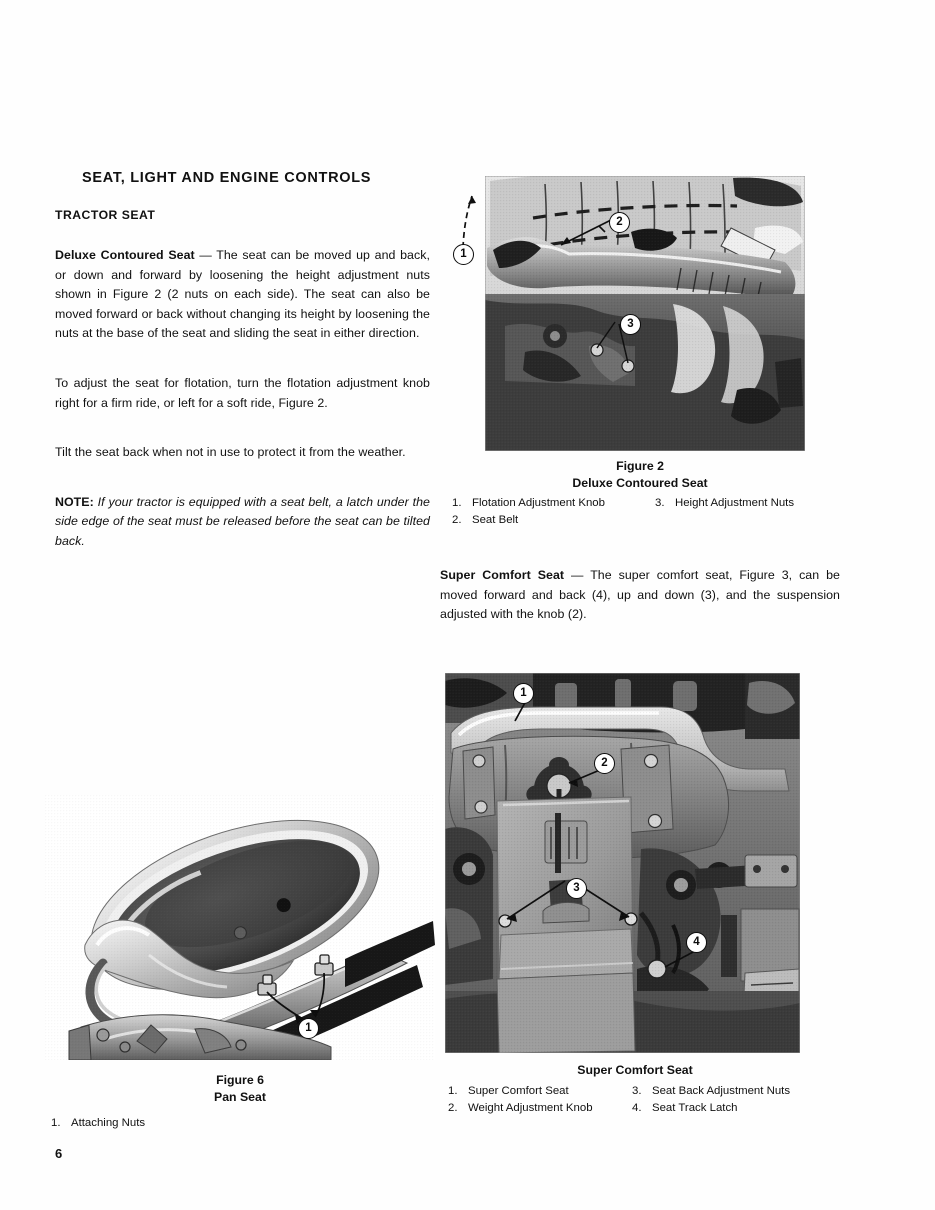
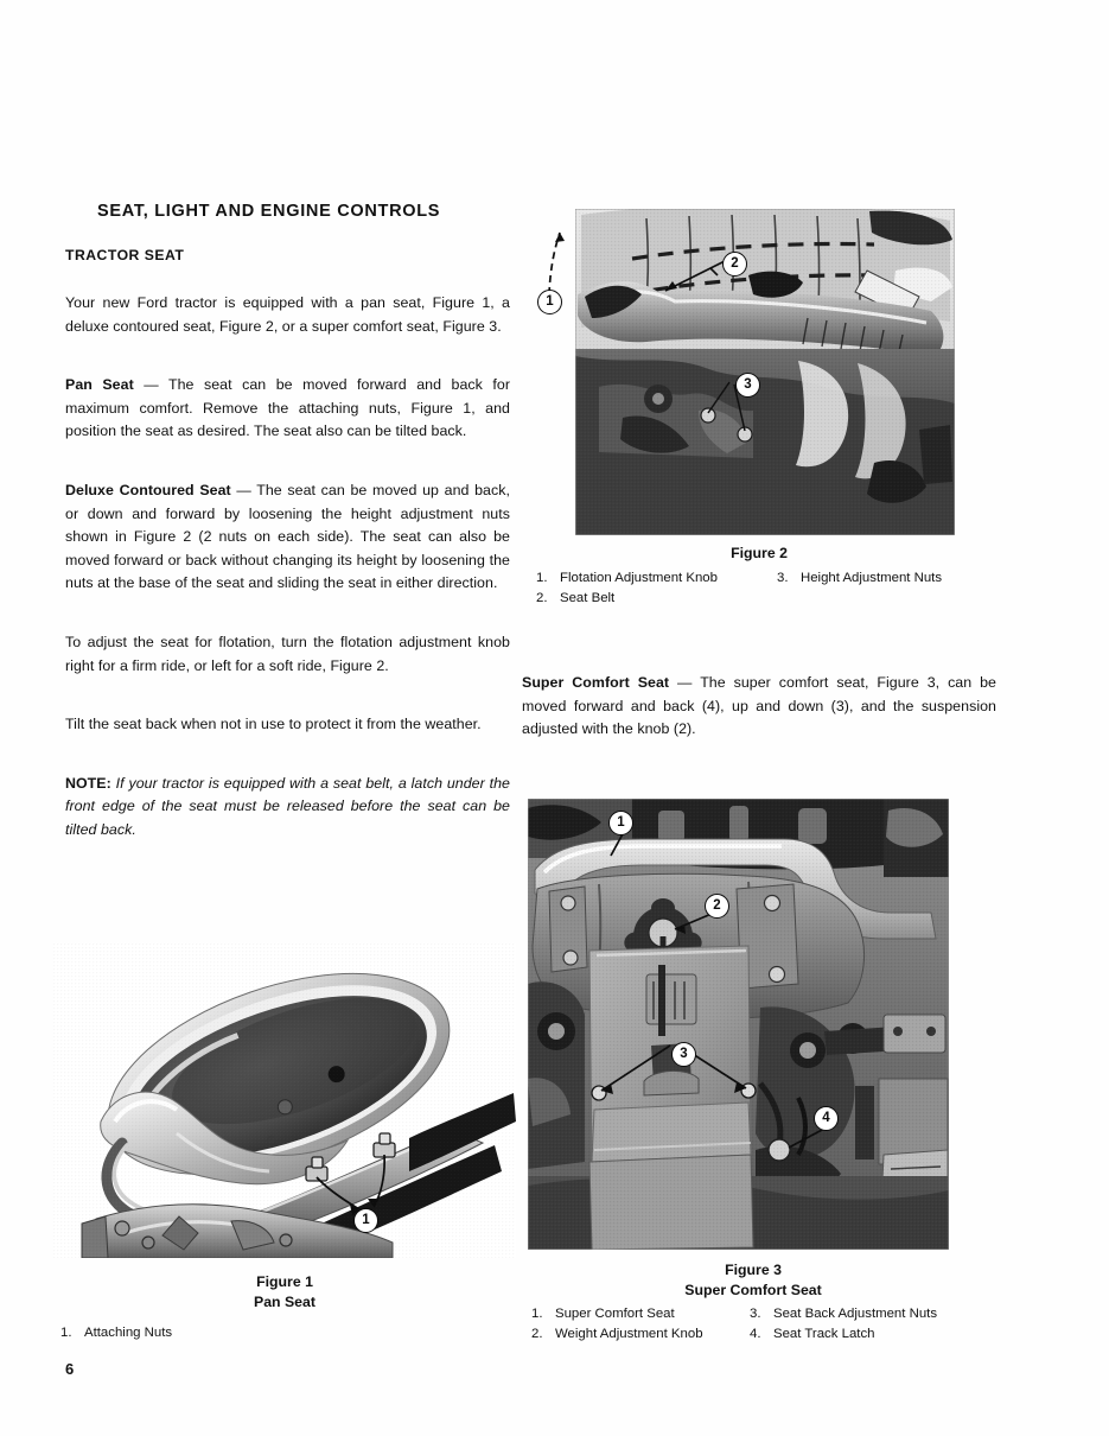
  SEAT, LIGHT AND ENGINE CONTROLS
  TRACTOR SEAT
+ Your new Ford tractor is equipped with a pan seat, Figure 1, a deluxe contoured seat, Figure 2, or a super comfort seat, Figure 3.
+ Pan Seat — The seat can be moved forward and back for maximum comfort. Remove the attaching nuts, Figure 1, and position the seat as desired. The seat also can be tilted back.
  Deluxe Contoured Seat — The seat can be moved up and back, or down and forward by loosening the height adjustment nuts shown in Figure 2 (2 nuts on each side). The seat can also be moved forward or back without changing its height by loosening the nuts at the base of the seat and sliding the seat in either direction.
  To adjust the seat for flotation, turn the flotation adjustment knob right for a firm ride, or left for a soft ride, Figure 2.
  Tilt the seat back when not in use to protect it from the weather.
- NOTE: If your tractor is equipped with a seat belt, a latch under the side edge of the seat must be released before the seat can be tilted back.
+ NOTE: If your tractor is equipped with a seat belt, a latch under the front edge of the seat must be released before the seat can be tilted back.
  1
  2
  3
  Figure 2
- Deluxe Contoured Seat
  1.
  Flotation Adjustment Knob
  2.
  Seat Belt
  3.
  Height Adjustment Nuts
  Super Comfort Seat — The super comfort seat, Figure 3, can be moved forward and back (4), up and down (3), and the suspension adjusted with the knob (2).
  1
- Figure 6
+ Figure 1
  Pan Seat
  1.
  Attaching Nuts
  1
  2
  3
  4
+ Figure 3
  Super Comfort Seat
  1.
  Super Comfort Seat
  2.
  Weight Adjustment Knob
  3.
  Seat Back Adjustment Nuts
  4.
  Seat Track Latch
  6
